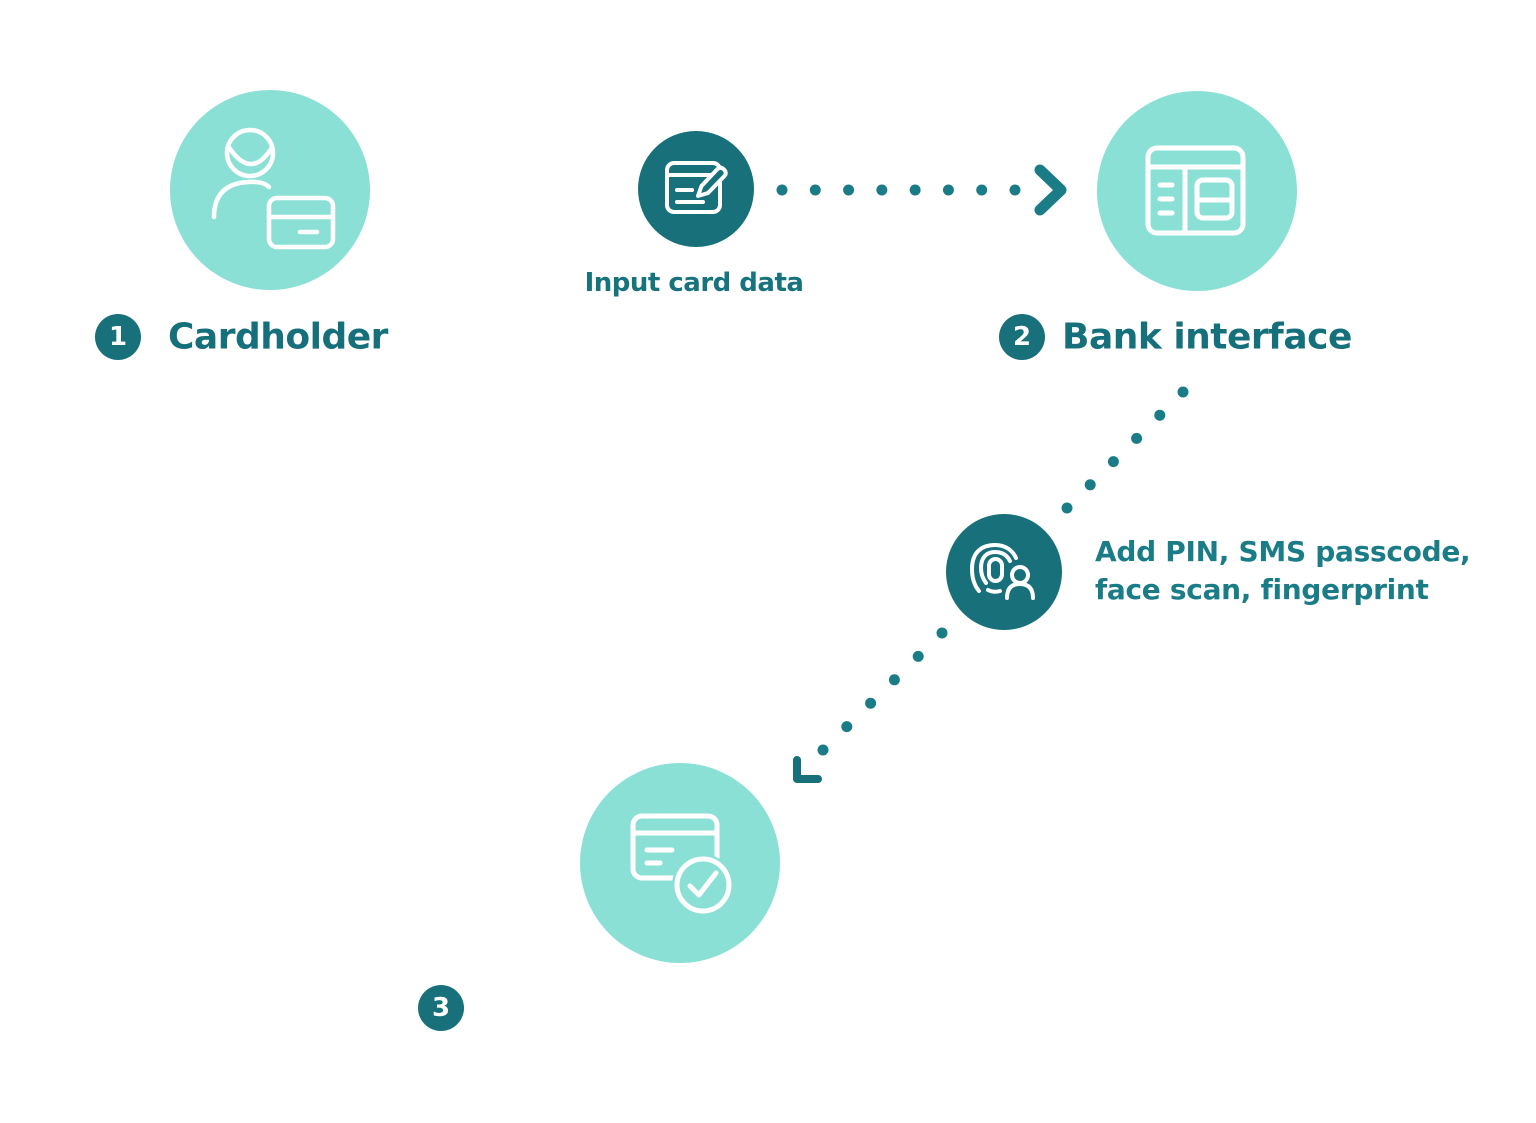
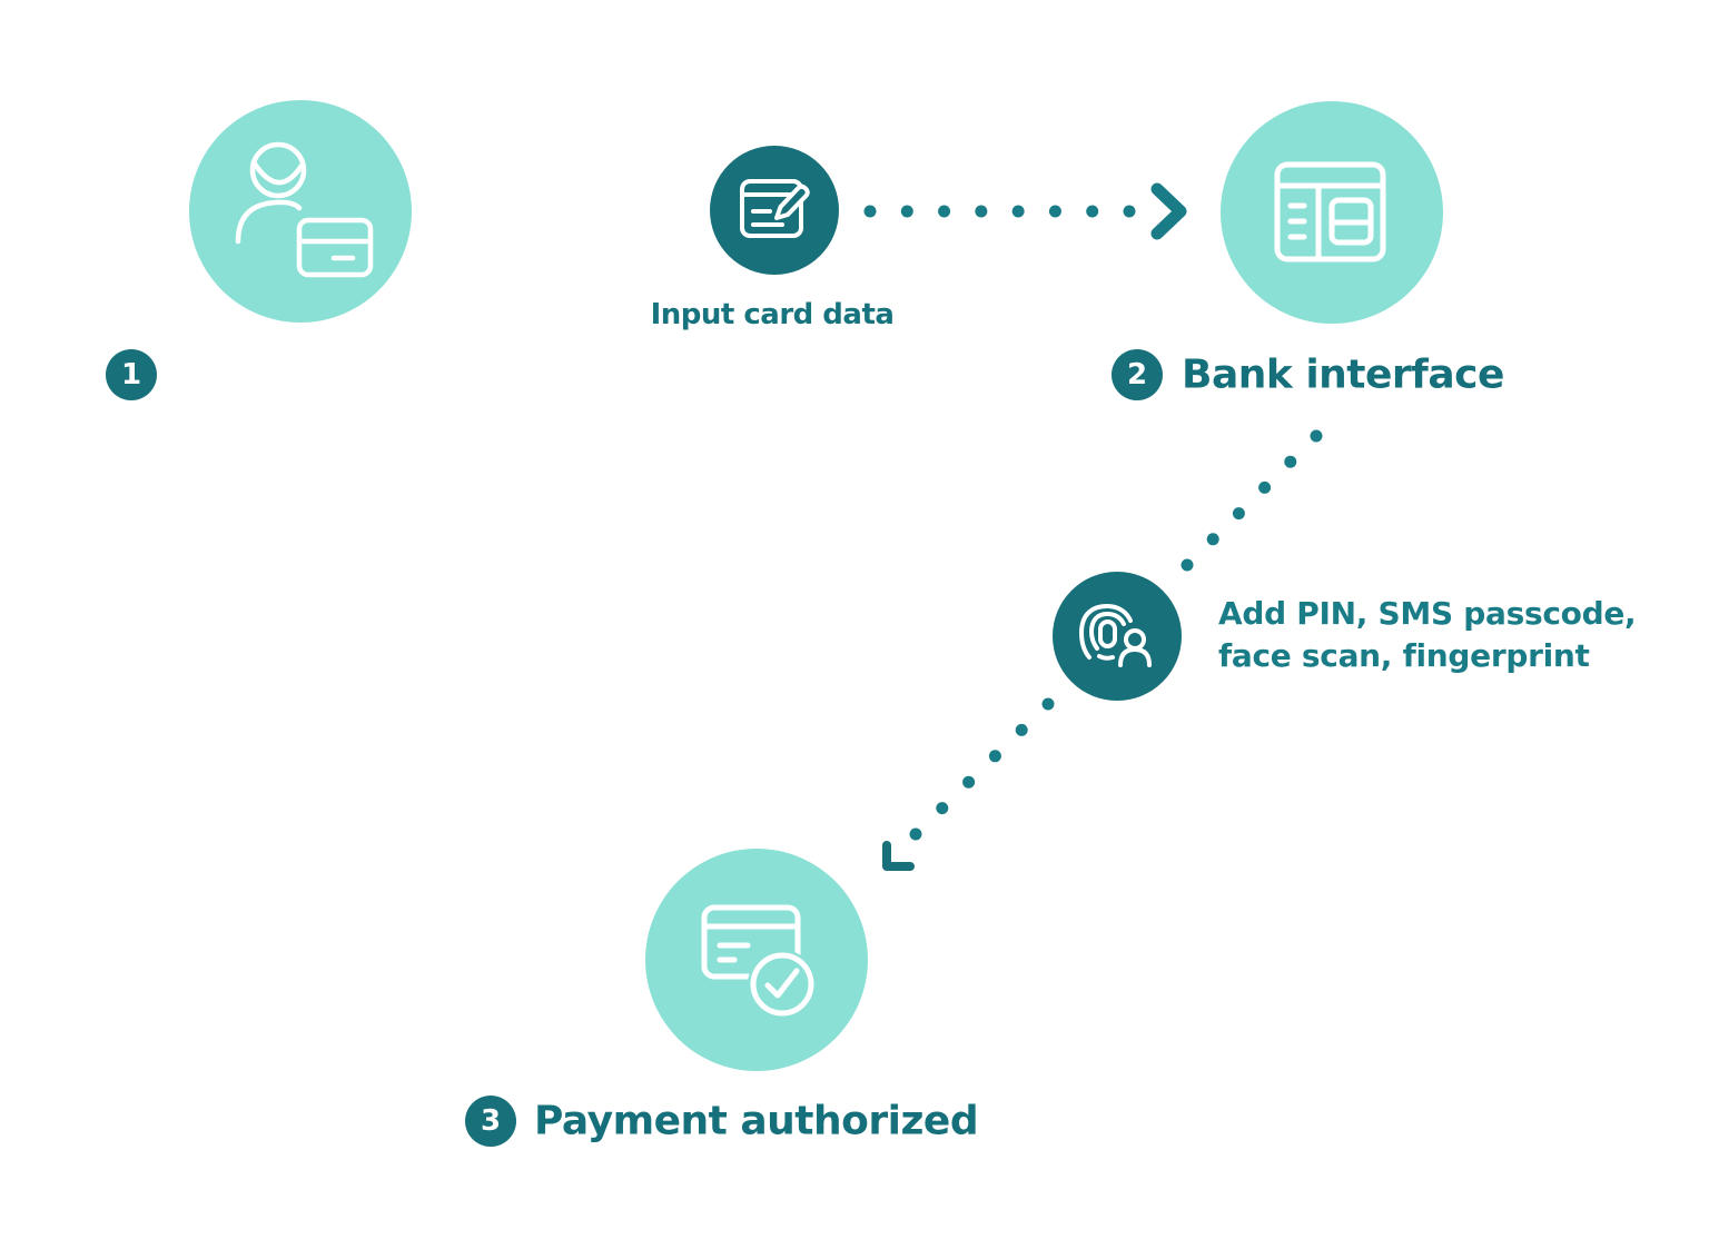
  1
- Cardholder
  Input card data
  2
  Bank interface
  Add PIN, SMS passcode,
  face scan, fingerprint
  3
+ Payment authorized
